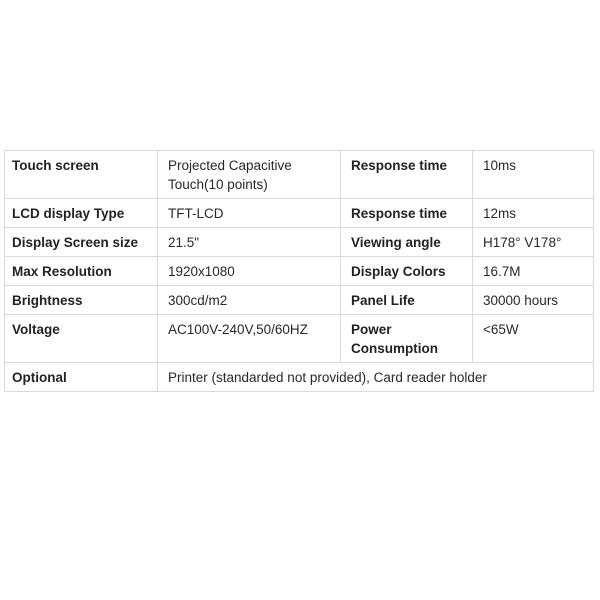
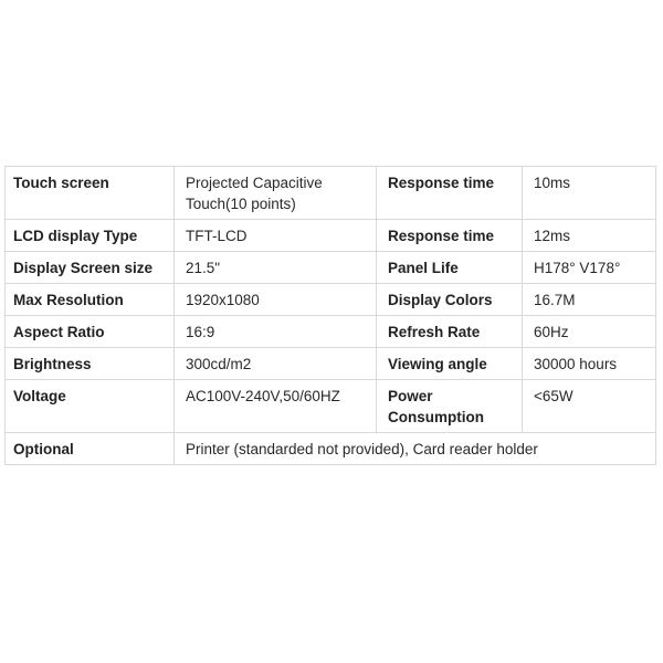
  Touch screen	Projected Capacitive Touch(10 points)	Response time	10ms
  LCD display Type	TFT-LCD	Response time	12ms
- Display Screen size	21.5"	Viewing angle	H178° V178°
+ Display Screen size	21.5"	Panel Life	H178° V178°
  Max Resolution	1920x1080	Display Colors	16.7M
+ Aspect Ratio	16:9	Refresh Rate	60Hz
- Brightness	300cd/m2	Panel Life	30000 hours
+ Brightness	300cd/m2	Viewing angle	30000 hours
  Voltage	AC100V-240V,50/60HZ	Power Consumption	<65W
  Optional	Printer (standarded not provided), Card reader holder
